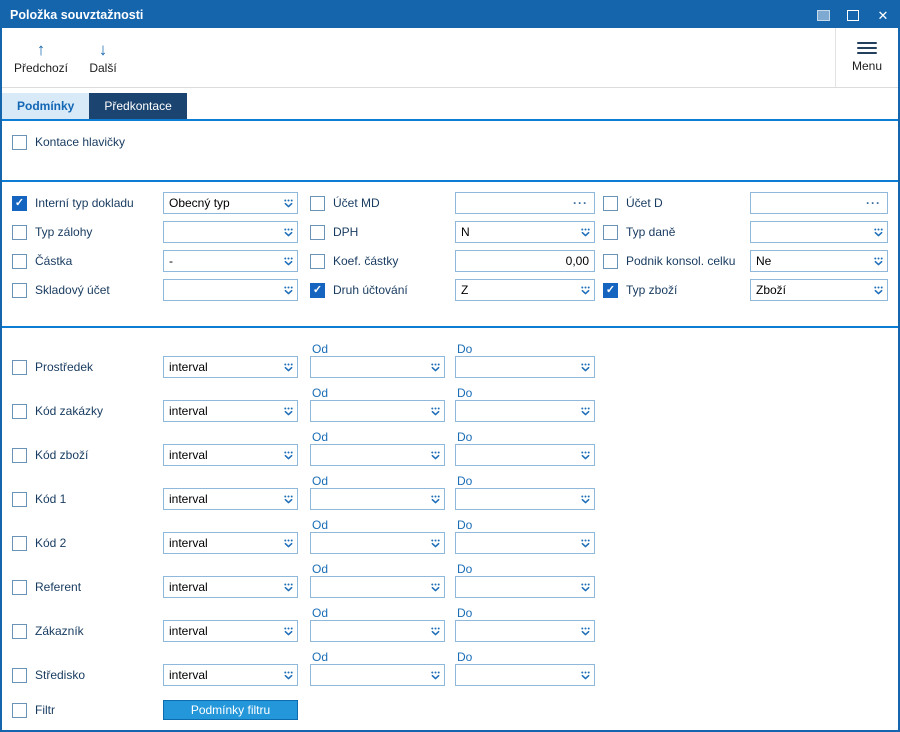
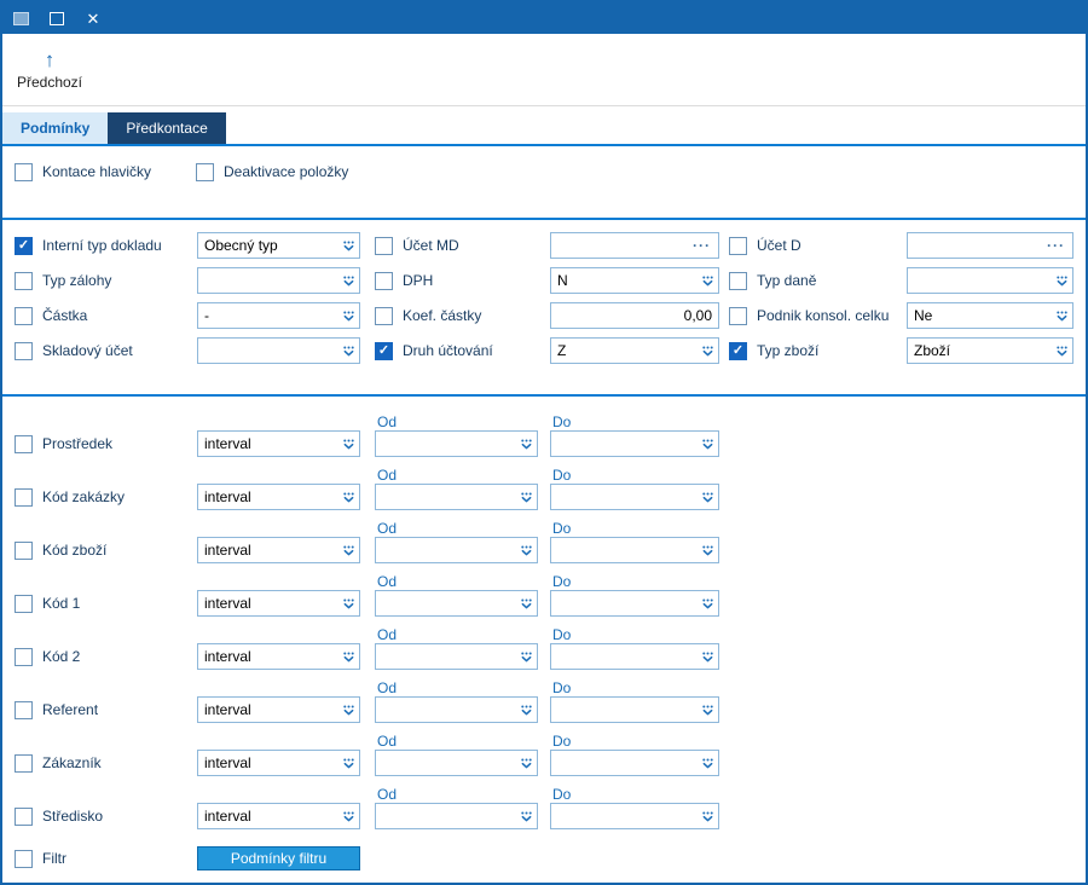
- Položka souvztažnosti
  ✕
  ↑
  Předchozí
- ↓
- Další
- Menu
  Podmínky
  Předkontace
  Kontace hlavičky
+ Deaktivace položky
  Interní typ dokladu
  Obecný typ
  Účet MD
  ···
  Účet D
  ···
  Typ zálohy
  DPH
  N
  Typ daně
  Částka
  -
  Koef. částky
  0,00
  Podnik konsol. celku
  Ne
  Skladový účet
  Druh účtování
  Z
  Typ zboží
  Zboží
  Prostředek
  interval
  Od
  Do
  Kód zakázky
  interval
  Od
  Do
  Kód zboží
  interval
  Od
  Do
  Kód 1
  interval
  Od
  Do
  Kód 2
  interval
  Od
  Do
  Referent
  interval
  Od
  Do
  Zákazník
  interval
  Od
  Do
  Středisko
  interval
  Od
  Do
  Filtr
  Podmínky filtru
